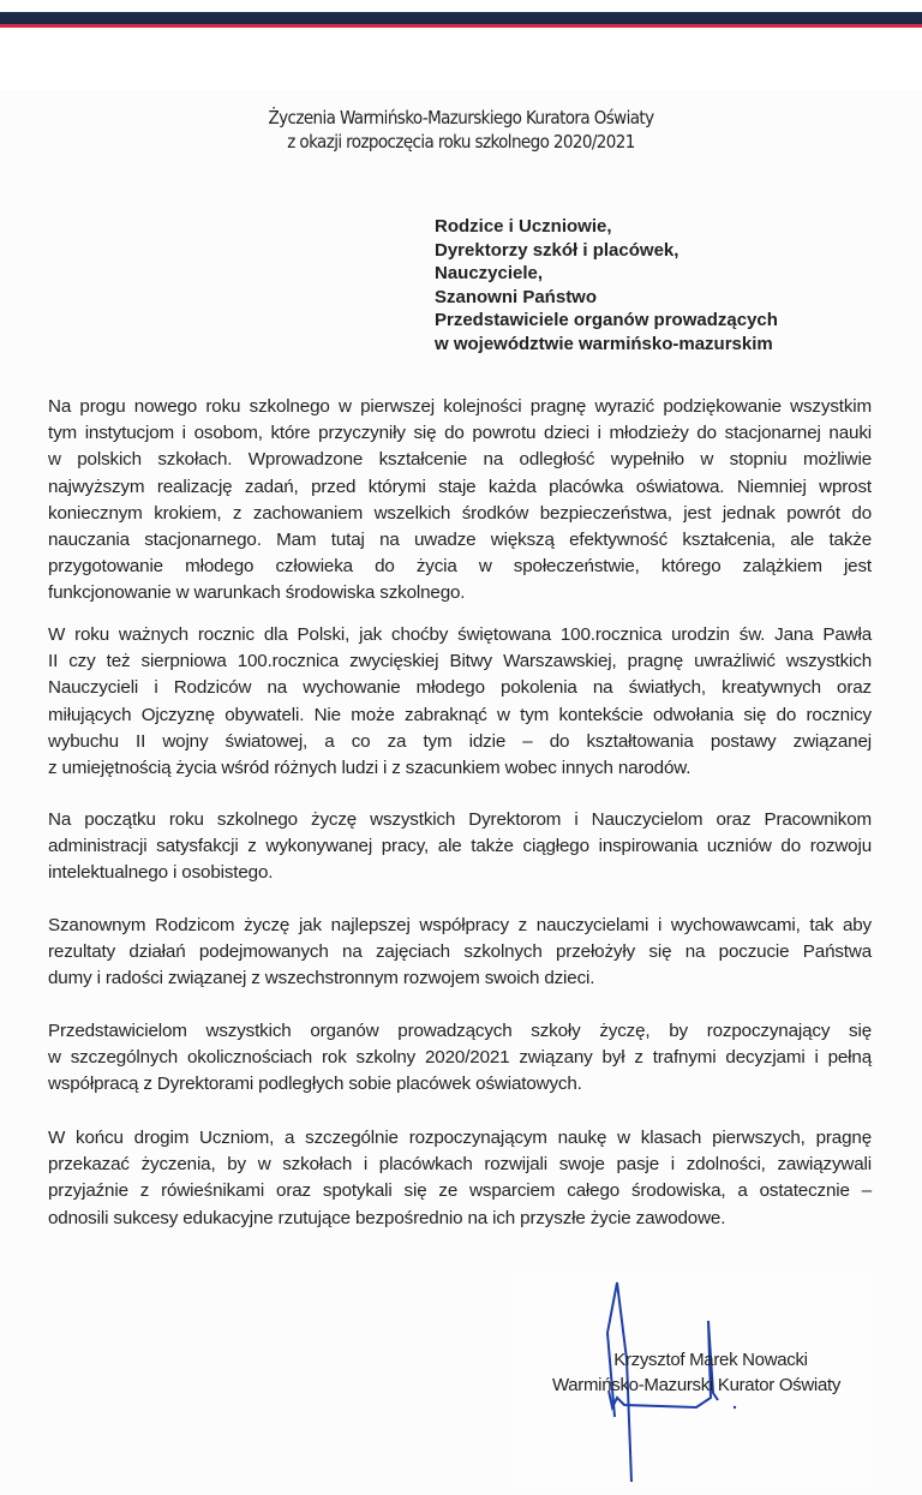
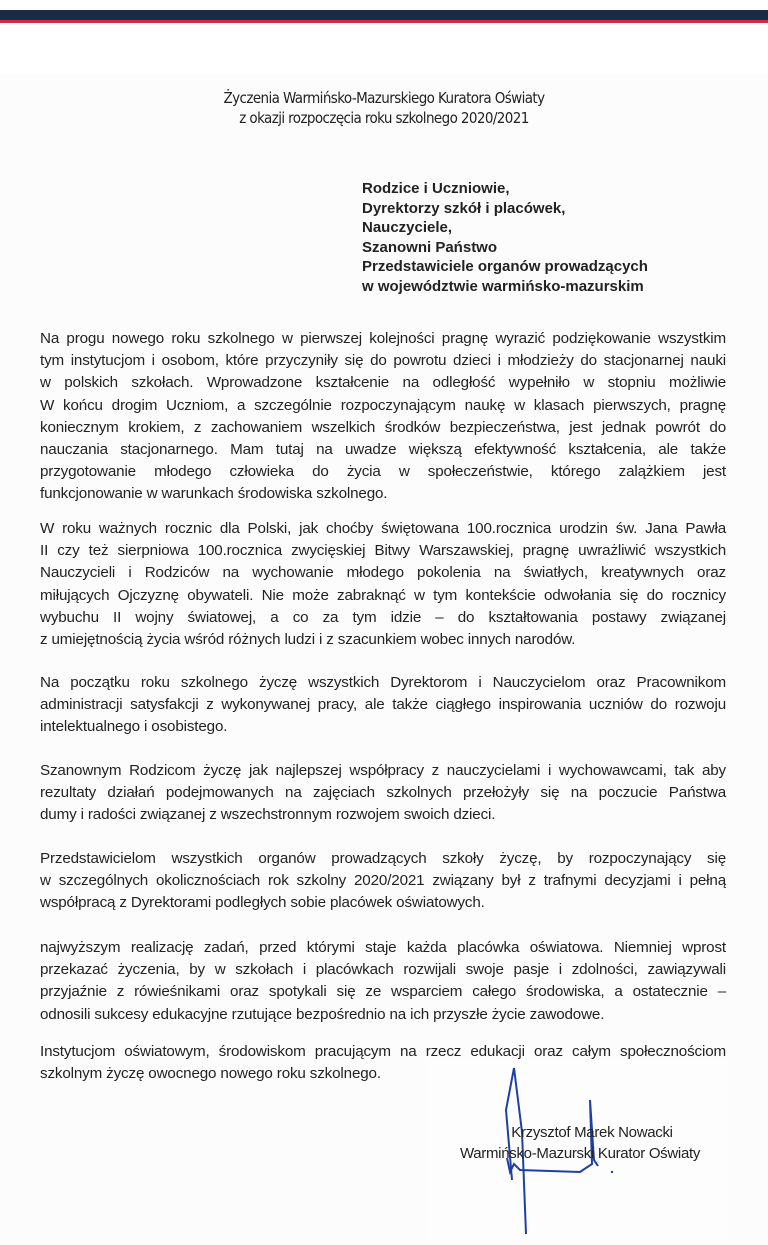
  Życzenia Warmińsko-Mazurskiego Kuratora Oświaty
  z okazji rozpoczęcia roku szkolnego 2020/2021
  Rodzice i Uczniowie,
  Dyrektorzy szkół i placówek,
  Nauczyciele,
  Szanowni Państwo
  Przedstawiciele organów prowadzących
  w województwie warmińsko-mazurskim
  Na progu nowego roku szkolnego w pierwszej kolejności pragnę wyrazić podziękowanie wszystkim
  tym instytucjom i osobom, które przyczyniły się do powrotu dzieci i młodzieży do stacjonarnej nauki
  w polskich szkołach. Wprowadzone kształcenie na odległość wypełniło w stopniu możliwie
- najwyższym realizację zadań, przed którymi staje każda placówka oświatowa. Niemniej wprost
+ W końcu drogim Uczniom, a szczególnie rozpoczynającym naukę w klasach pierwszych, pragnę
  koniecznym krokiem, z zachowaniem wszelkich środków bezpieczeństwa, jest jednak powrót do
  nauczania stacjonarnego. Mam tutaj na uwadze większą efektywność kształcenia, ale także
  przygotowanie młodego człowieka do życia w społeczeństwie, którego zalążkiem jest
  funkcjonowanie w warunkach środowiska szkolnego.
  W roku ważnych rocznic dla Polski, jak choćby świętowana 100.rocznica urodzin św. Jana Pawła
  II czy też sierpniowa 100.rocznica zwycięskiej Bitwy Warszawskiej, pragnę uwrażliwić wszystkich
  Nauczycieli i Rodziców na wychowanie młodego pokolenia na światłych, kreatywnych oraz
  miłujących Ojczyznę obywateli. Nie może zabraknąć w tym kontekście odwołania się do rocznicy
  wybuchu II wojny światowej, a co za tym idzie – do kształtowania postawy związanej
  z umiejętnością życia wśród różnych ludzi i z szacunkiem wobec innych narodów.
  Na początku roku szkolnego życzę wszystkich Dyrektorom i Nauczycielom oraz Pracownikom
  administracji satysfakcji z wykonywanej pracy, ale także ciągłego inspirowania uczniów do rozwoju
  intelektualnego i osobistego.
  Szanownym Rodzicom życzę jak najlepszej współpracy z nauczycielami i wychowawcami, tak aby
  rezultaty działań podejmowanych na zajęciach szkolnych przełożyły się na poczucie Państwa
  dumy i radości związanej z wszechstronnym rozwojem swoich dzieci.
  Przedstawicielom wszystkich organów prowadzących szkoły życzę, by rozpoczynający się
  w szczególnych okolicznościach rok szkolny 2020/2021 związany był z trafnymi decyzjami i pełną
  współpracą z Dyrektorami podległych sobie placówek oświatowych.
- W końcu drogim Uczniom, a szczególnie rozpoczynającym naukę w klasach pierwszych, pragnę
+ najwyższym realizację zadań, przed którymi staje każda placówka oświatowa. Niemniej wprost
  przekazać życzenia, by w szkołach i placówkach rozwijali swoje pasje i zdolności, zawiązywali
  przyjaźnie z rówieśnikami oraz spotykali się ze wsparciem całego środowiska, a ostatecznie –
  odnosili sukcesy edukacyjne rzutujące bezpośrednio na ich przyszłe życie zawodowe.
+ Instytucjom oświatowym, środowiskom pracującym na rzecz edukacji oraz całym społecznościom
+ szkolnym życzę owocnego nowego roku szkolnego.
  Krzysztof Marek Nowacki
  Warmińsko-Mazurski Kurator Oświaty
